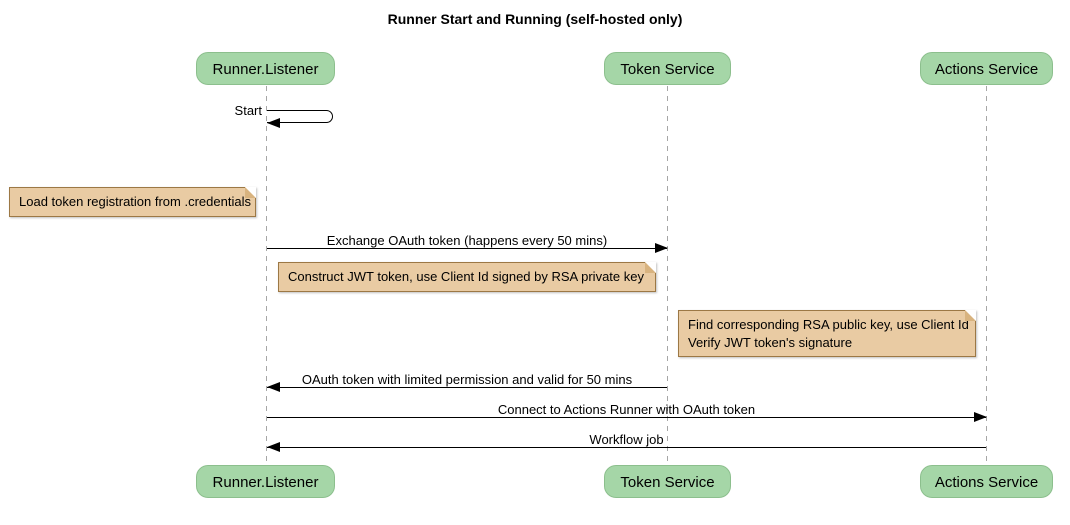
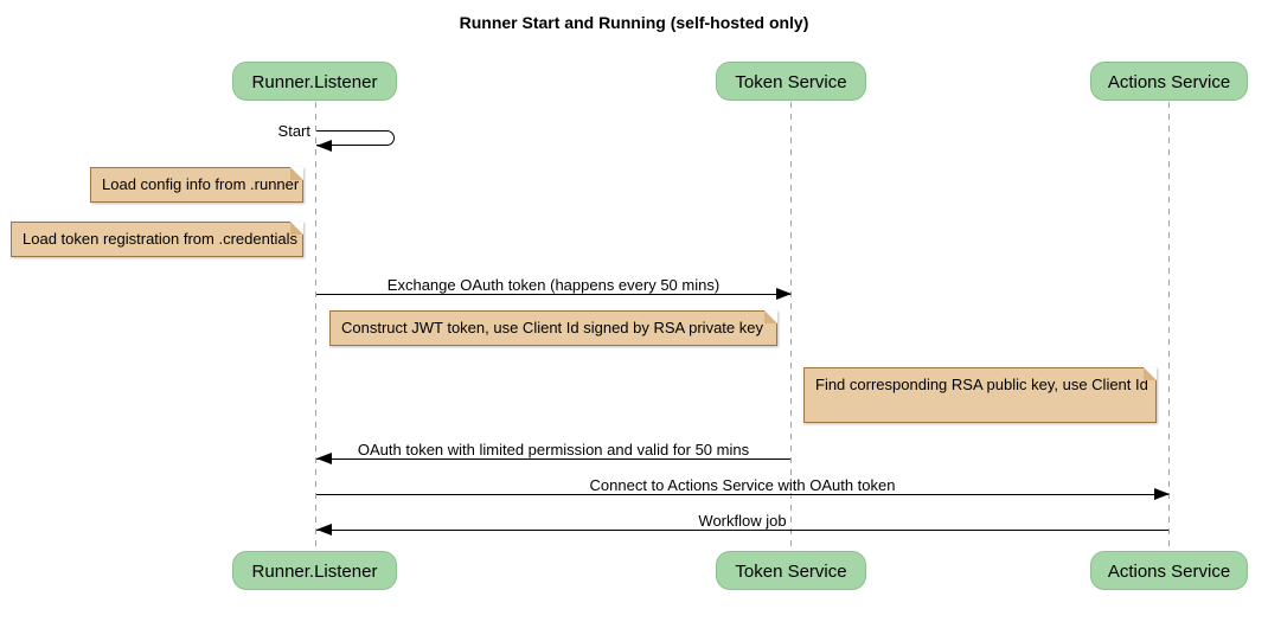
  Runner Start and Running (self-hosted only)
  Runner.Listener
  Token Service
  Actions Service
  Start
+ Load config info from .runner
  Load token registration from .credentials
  Exchange OAuth token (happens every 50 mins)
  Construct JWT token, use Client Id signed by RSA private key
  Find corresponding RSA public key, use Client Id
- Verify JWT token's signature
  OAuth token with limited permission and valid for 50 mins
- Connect to Actions Runner with OAuth token
+ Connect to Actions Service with OAuth token
  Workflow job
  Runner.Listener
  Token Service
  Actions Service
